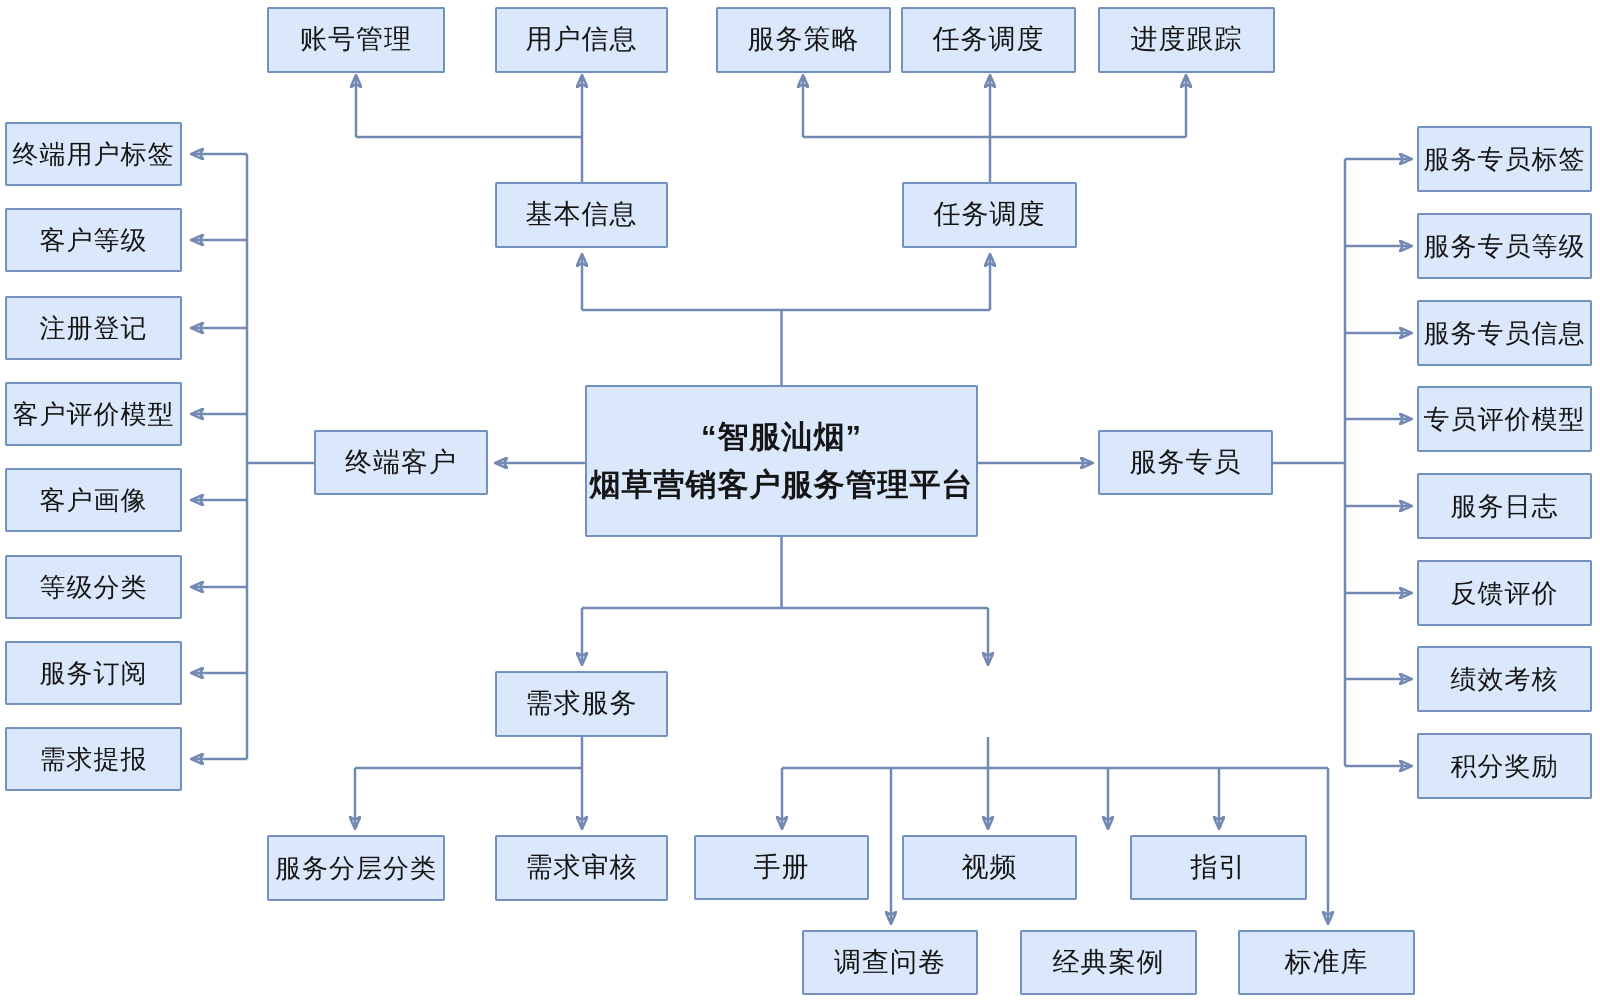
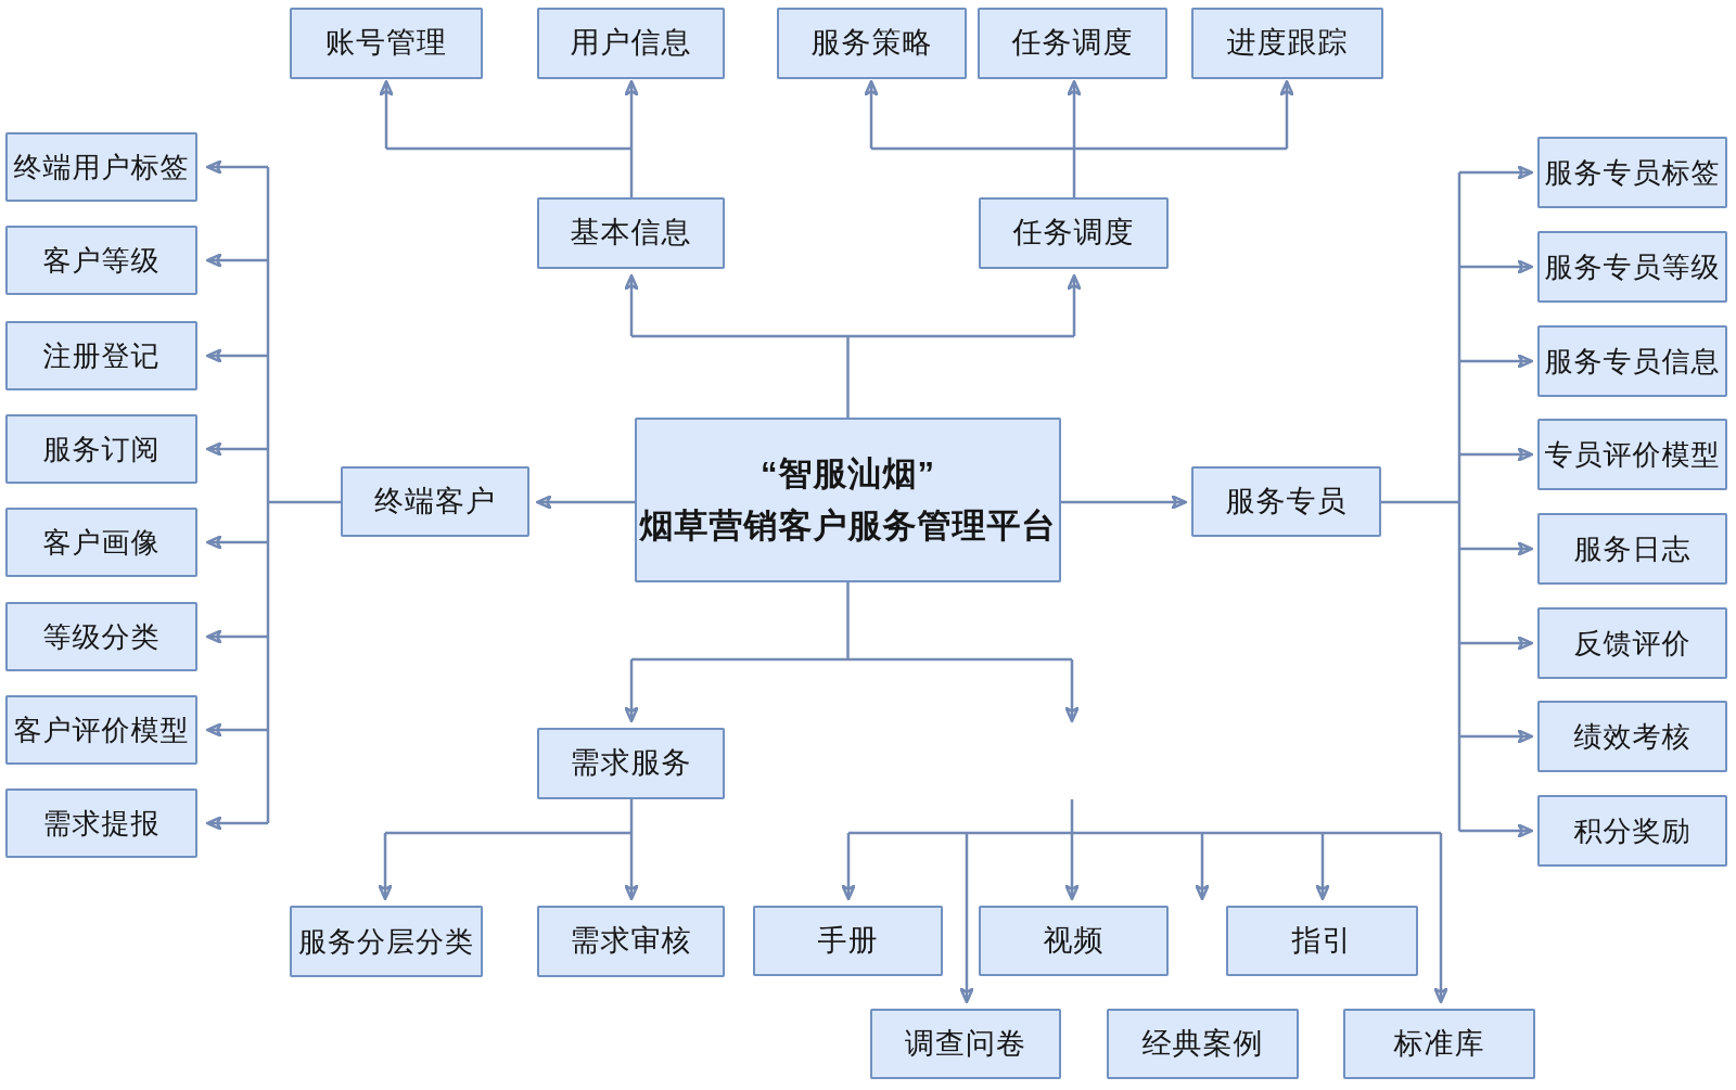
  账号管理
  用户信息
  服务策略
  任务调度
  进度跟踪
  基本信息
  任务调度
  “智服汕烟”
  烟草营销客户服务管理平台
  终端客户
  服务专员
  终端用户标签
  客户等级
  注册登记
- 客户评价模型
+ 服务订阅
  客户画像
  等级分类
- 服务订阅
+ 客户评价模型
  需求提报
  服务专员标签
  服务专员等级
  服务专员信息
  专员评价模型
  服务日志
  反馈评价
  绩效考核
  积分奖励
  需求服务
  服务分层分类
  需求审核
  手册
  视频
  指引
  调查问卷
  经典案例
  标准库
